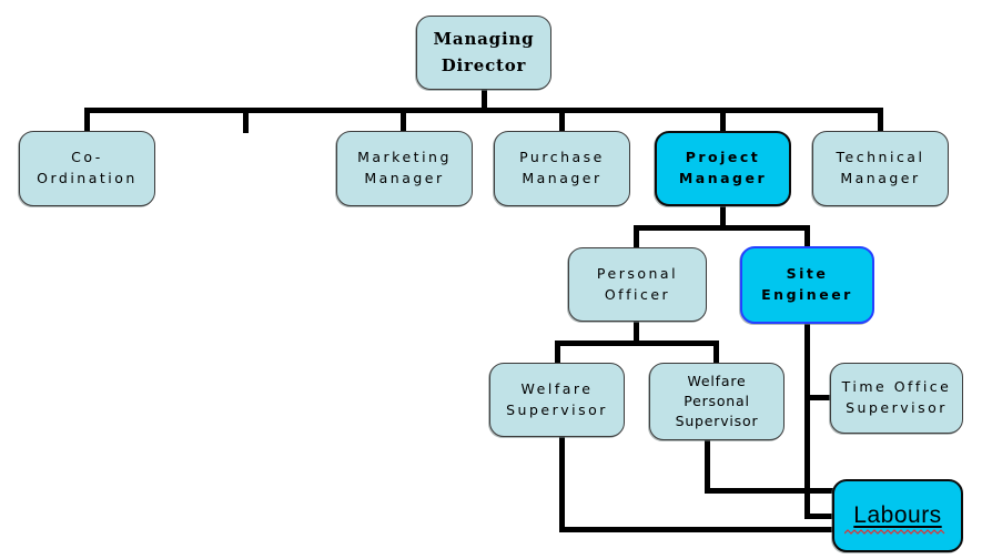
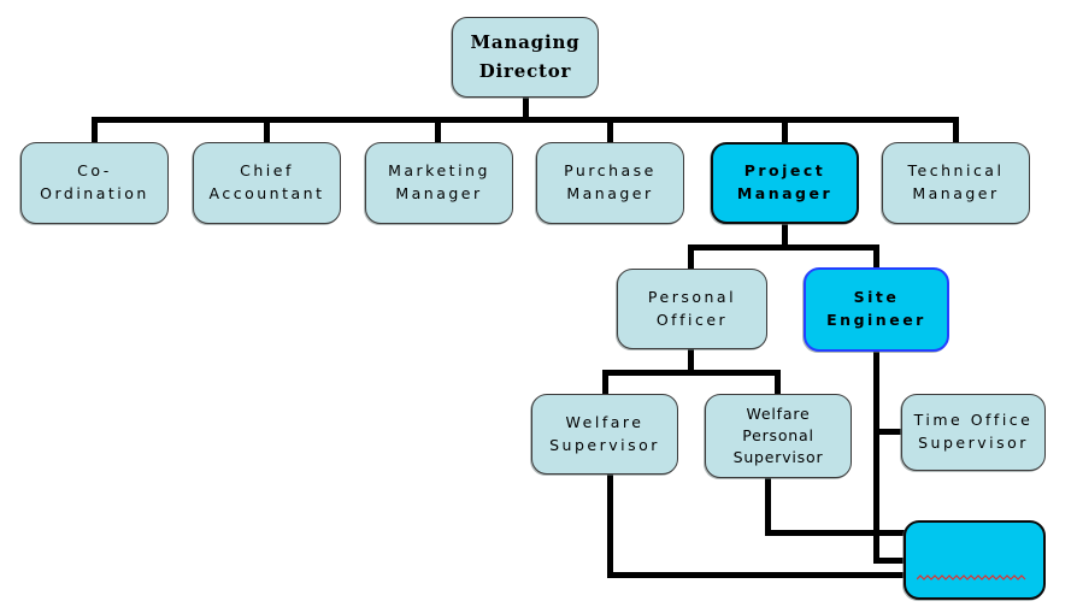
  Managing
  Director
  Co-
  Ordination
+ Chief
+ Accountant
  Marketing
  Manager
  Purchase
  Manager
  Project
  Manager
  Technical
  Manager
  Personal
  Officer
  Site
  Engineer
  Welfare
  Supervisor
  Welfare
  Personal
  Supervisor
  Time Office
  Supervisor
- Labours
